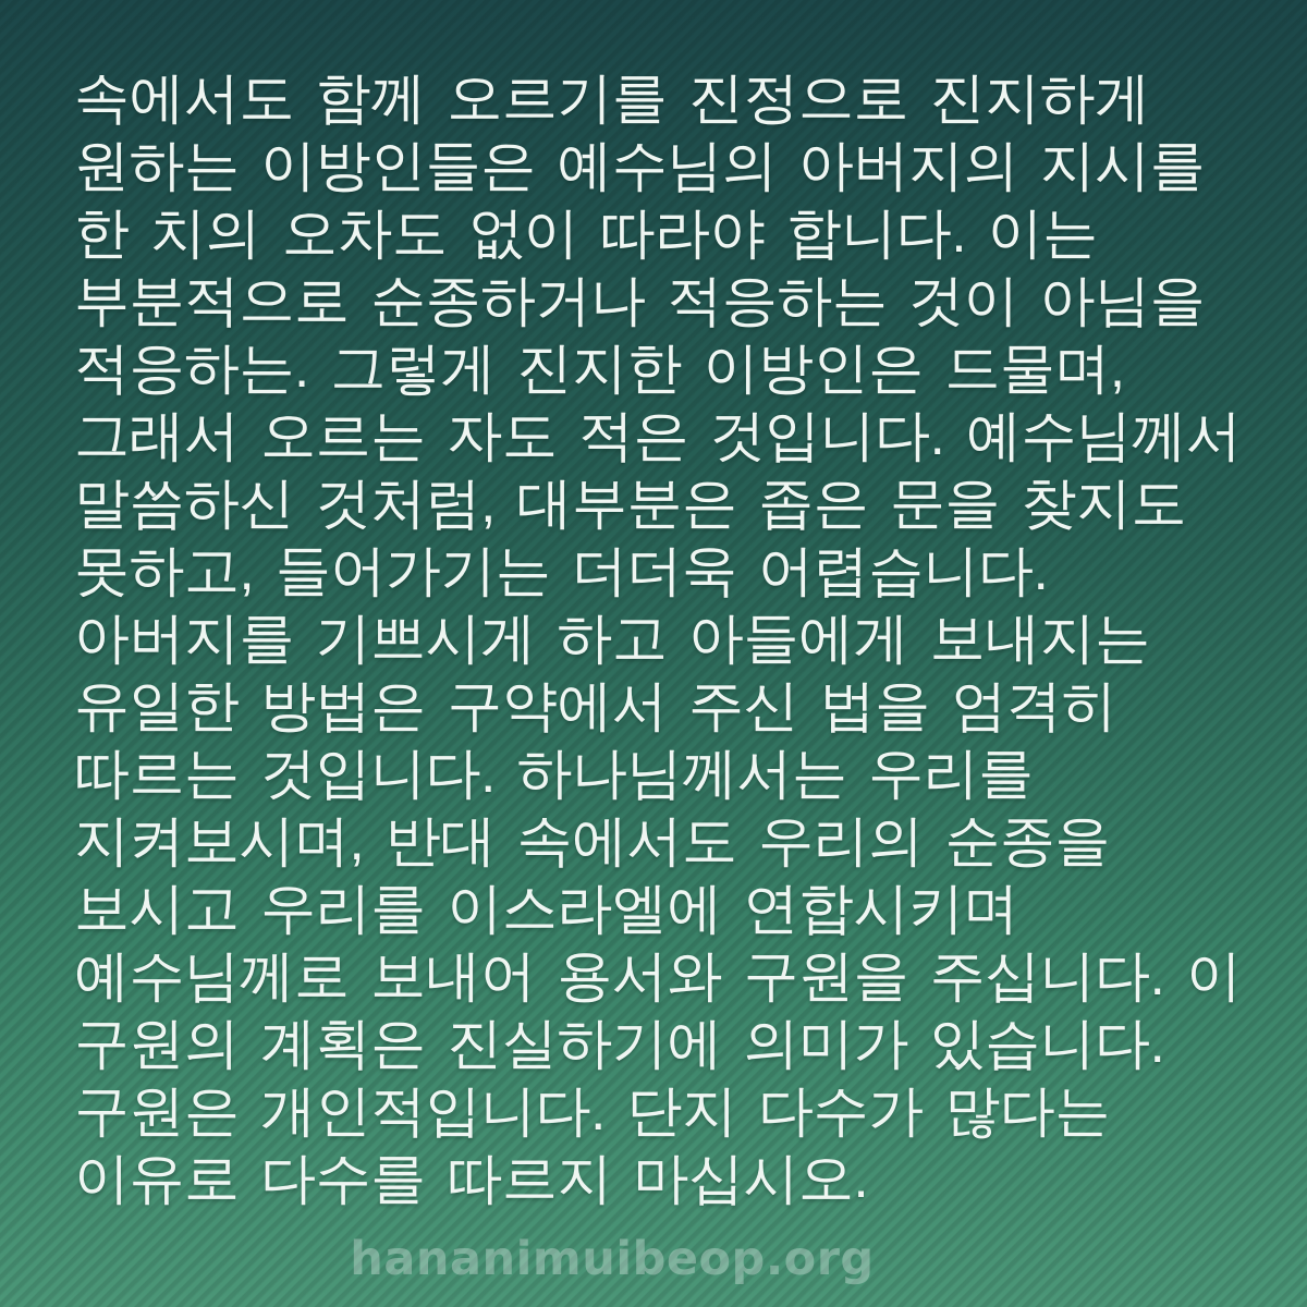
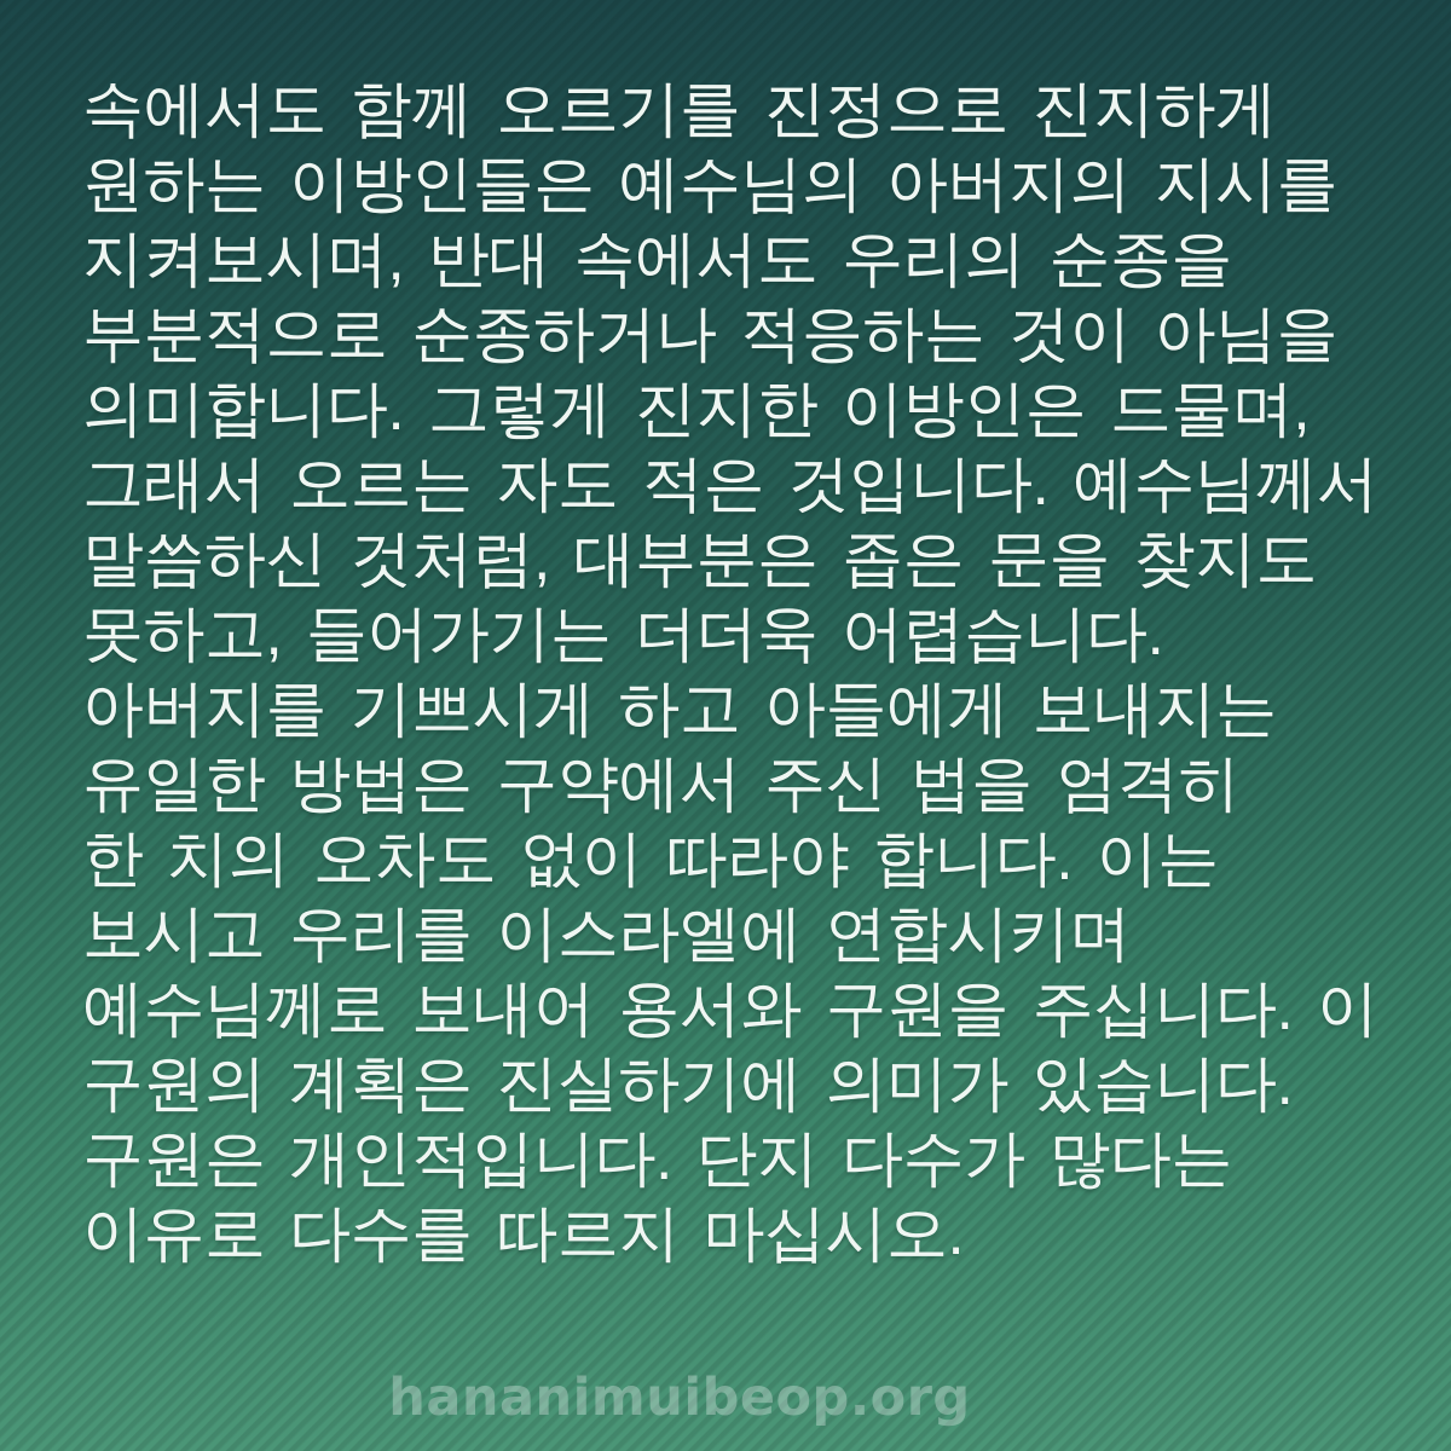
  속에서도 함께 오르기를 진정으로 진지하게
  원하는 이방인들은 예수님의 아버지의 지시를
- 한 치의 오차도 없이 따라야 합니다. 이는
+ 지켜보시며, 반대 속에서도 우리의 순종을
  부분적으로 순종하거나 적응하는 것이 아님을
- 적응하는. 그렇게 진지한 이방인은 드물며,
+ 의미합니다. 그렇게 진지한 이방인은 드물며,
  그래서 오르는 자도 적은 것입니다. 예수님께서
  말씀하신 것처럼, 대부분은 좁은 문을 찾지도
  못하고, 들어가기는 더더욱 어렵습니다.
  아버지를 기쁘시게 하고 아들에게 보내지는
  유일한 방법은 구약에서 주신 법을 엄격히
- 따르는 것입니다. 하나님께서는 우리를
- 지켜보시며, 반대 속에서도 우리의 순종을
+ 한 치의 오차도 없이 따라야 합니다. 이는
  보시고 우리를 이스라엘에 연합시키며
  예수님께로 보내어 용서와 구원을 주십니다. 이
  구원의 계획은 진실하기에 의미가 있습니다.
  구원은 개인적입니다. 단지 다수가 많다는
  이유로 다수를 따르지 마십시오.
  hananimuibeop.org
